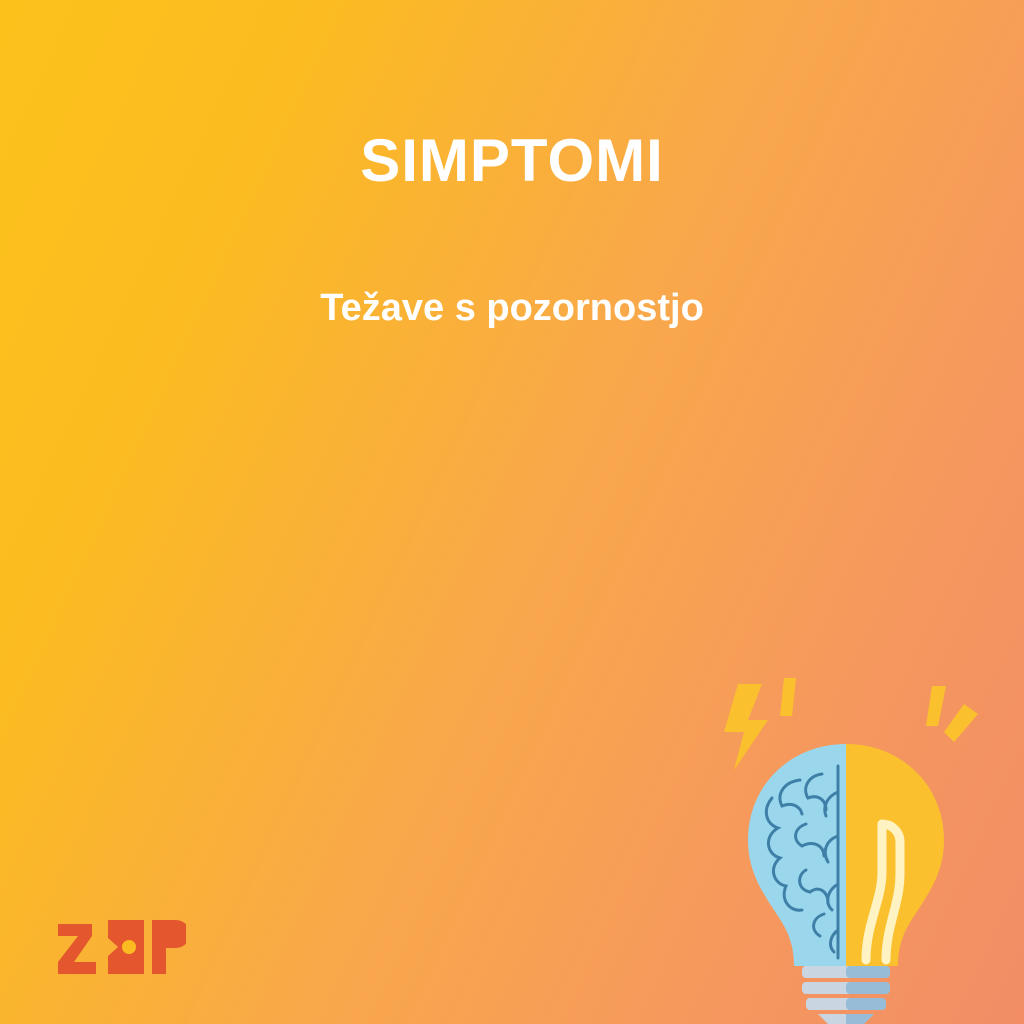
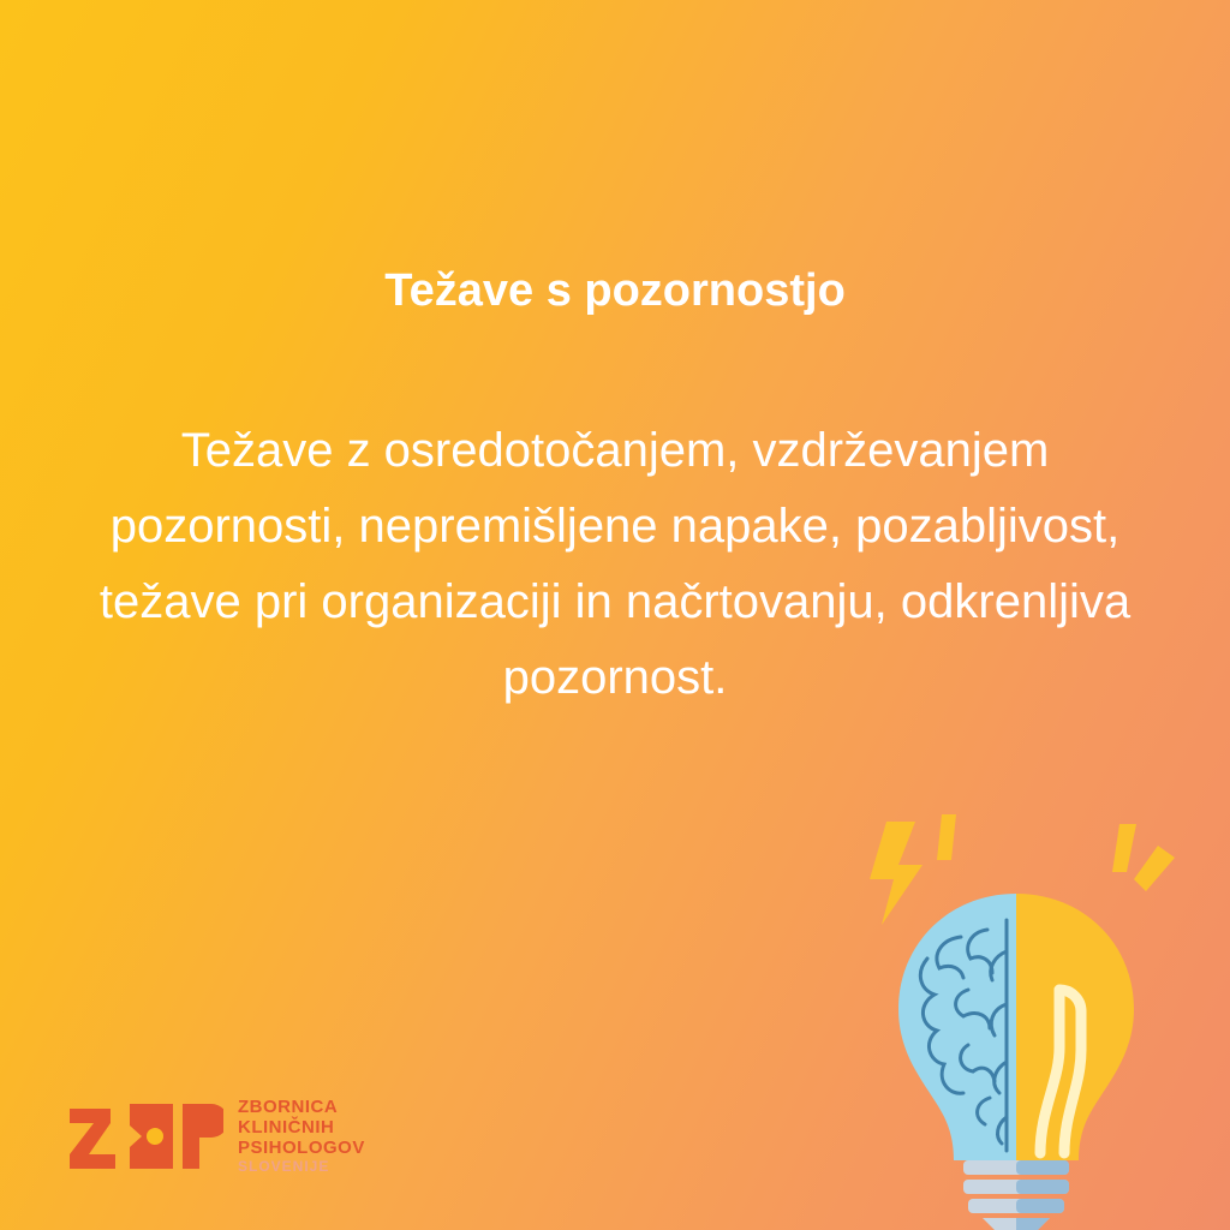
- SIMPTOMI
  Težave s pozornostjo
+ Težave z osredotočanjem, vzdrževanjem pozornosti, nepremišljene napake, pozabljivost, težave pri organizaciji in načrtovanju, odkrenljiva pozornost.
+ ZBORNICA
+ KLINIČNIH
+ PSIHOLOGOV
+ SLOVENIJE
